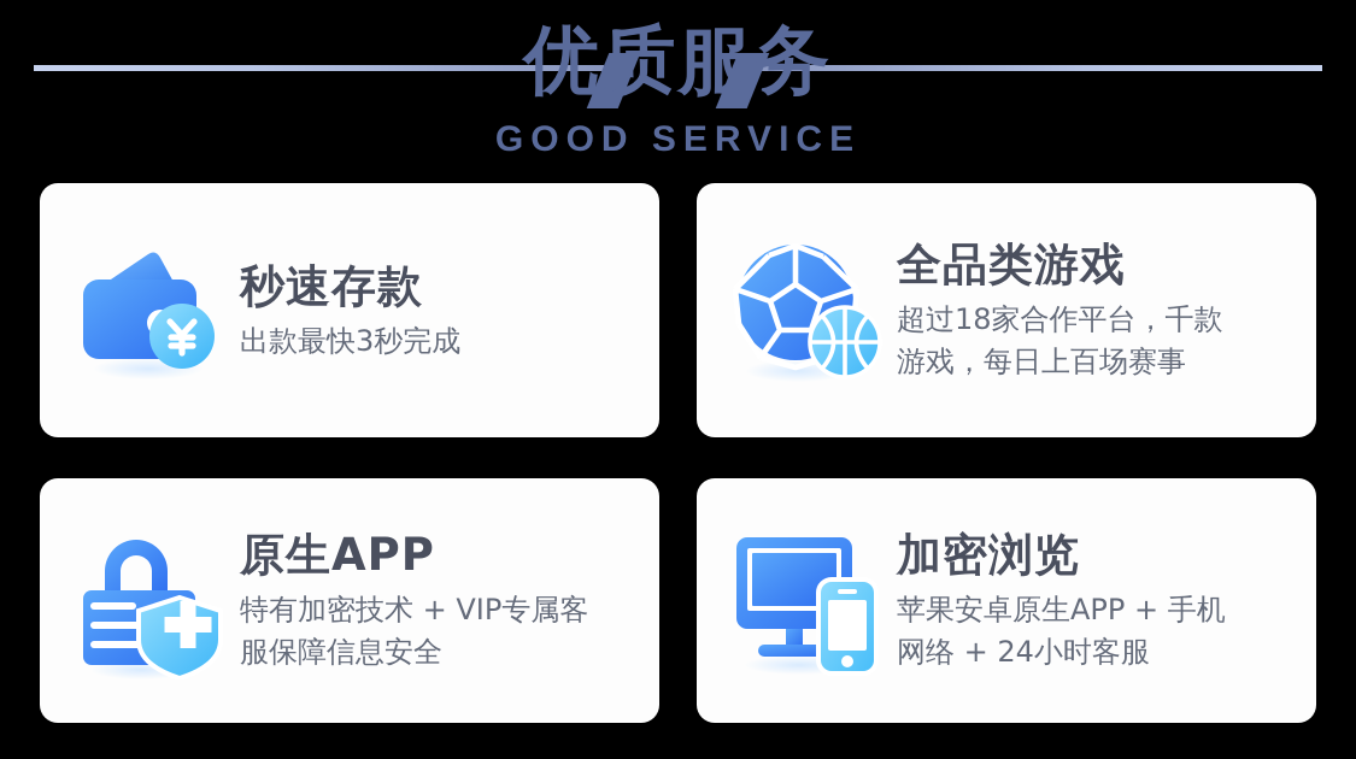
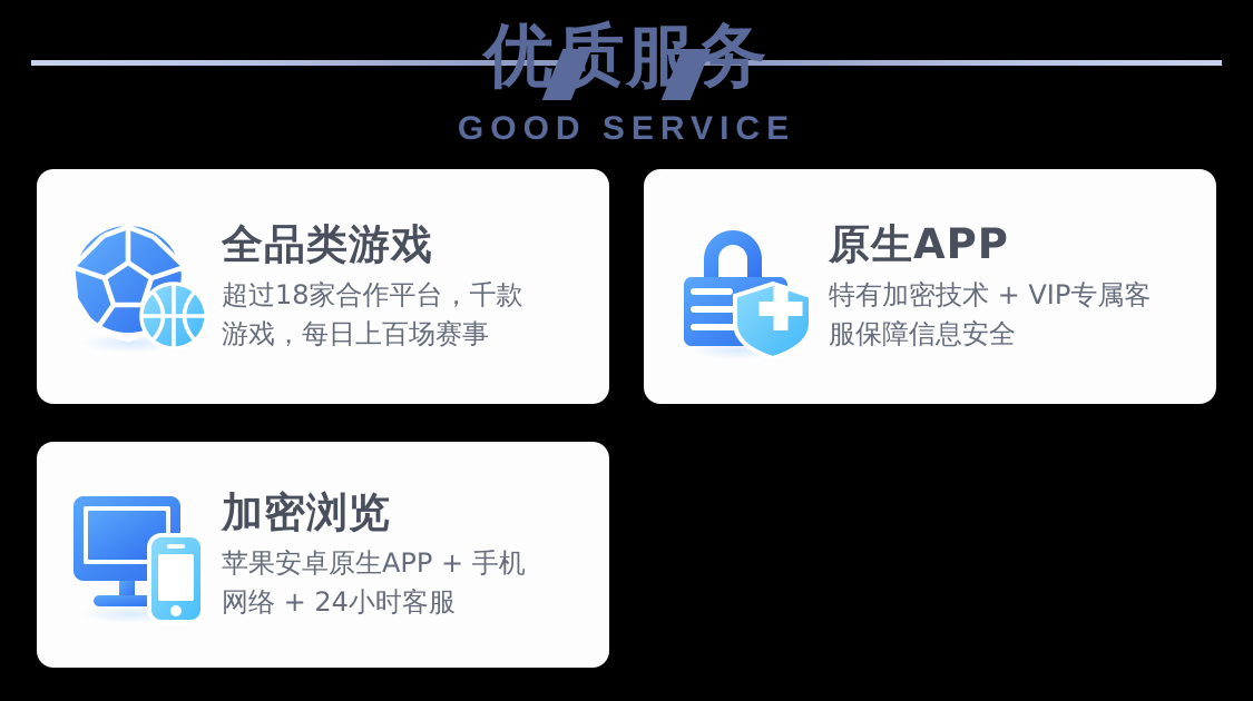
  优质服务
  GOOD SERVICE
- 秒速存款
- 出款最快3秒完成
  全品类游戏
  超过18家合作平台，千款
  游戏，每日上百场赛事
  原生APP
  特有加密技术 + VIP专属客
  服保障信息安全
  加密浏览
  苹果安卓原生APP + 手机
  网络 + 24小时客服
